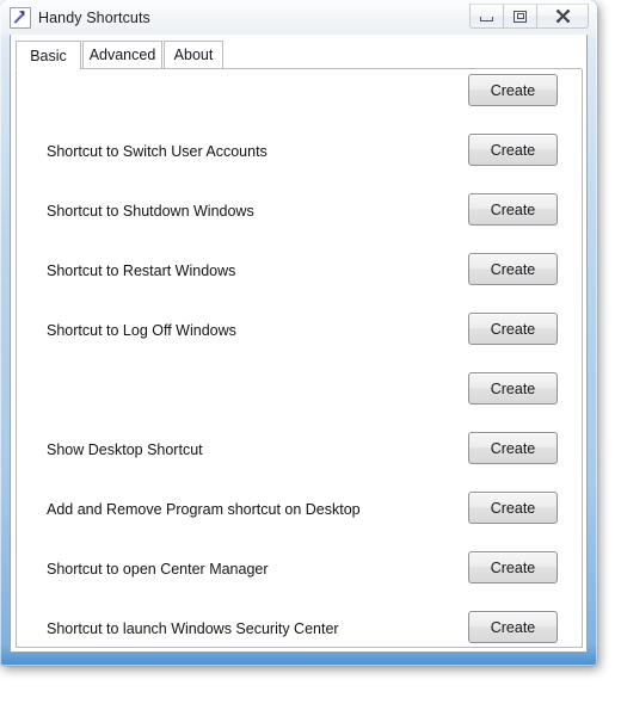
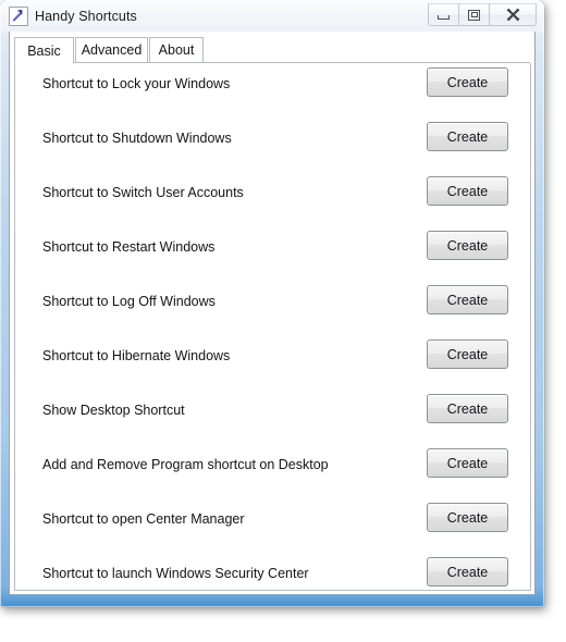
  Handy Shortcuts
  Basic
  Advanced
  About
+ Shortcut to Lock your Windows
  Create
- Shortcut to Switch User Accounts
+ Shortcut to Shutdown Windows
  Create
- Shortcut to Shutdown Windows
+ Shortcut to Switch User Accounts
  Create
  Shortcut to Restart Windows
  Create
  Shortcut to Log Off Windows
  Create
+ Shortcut to Hibernate Windows
  Create
  Show Desktop Shortcut
  Create
  Add and Remove Program shortcut on Desktop
  Create
  Shortcut to open Center Manager
  Create
  Shortcut to launch Windows Security Center
  Create
